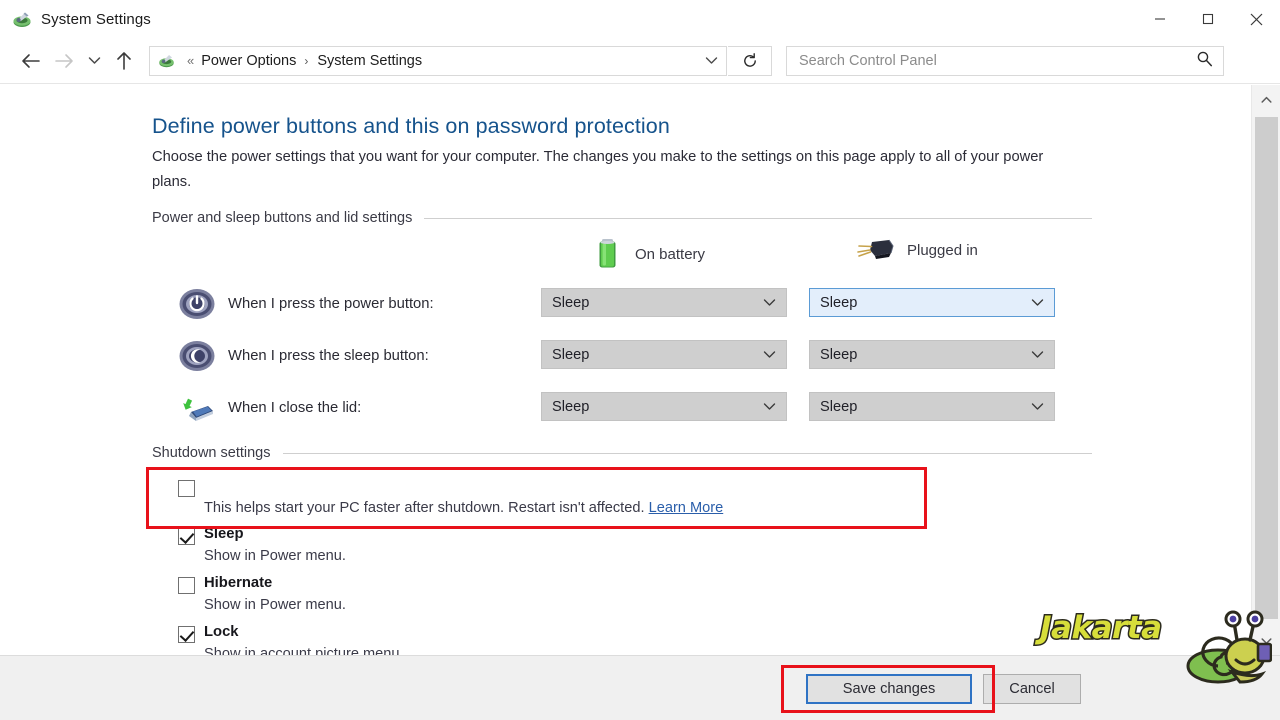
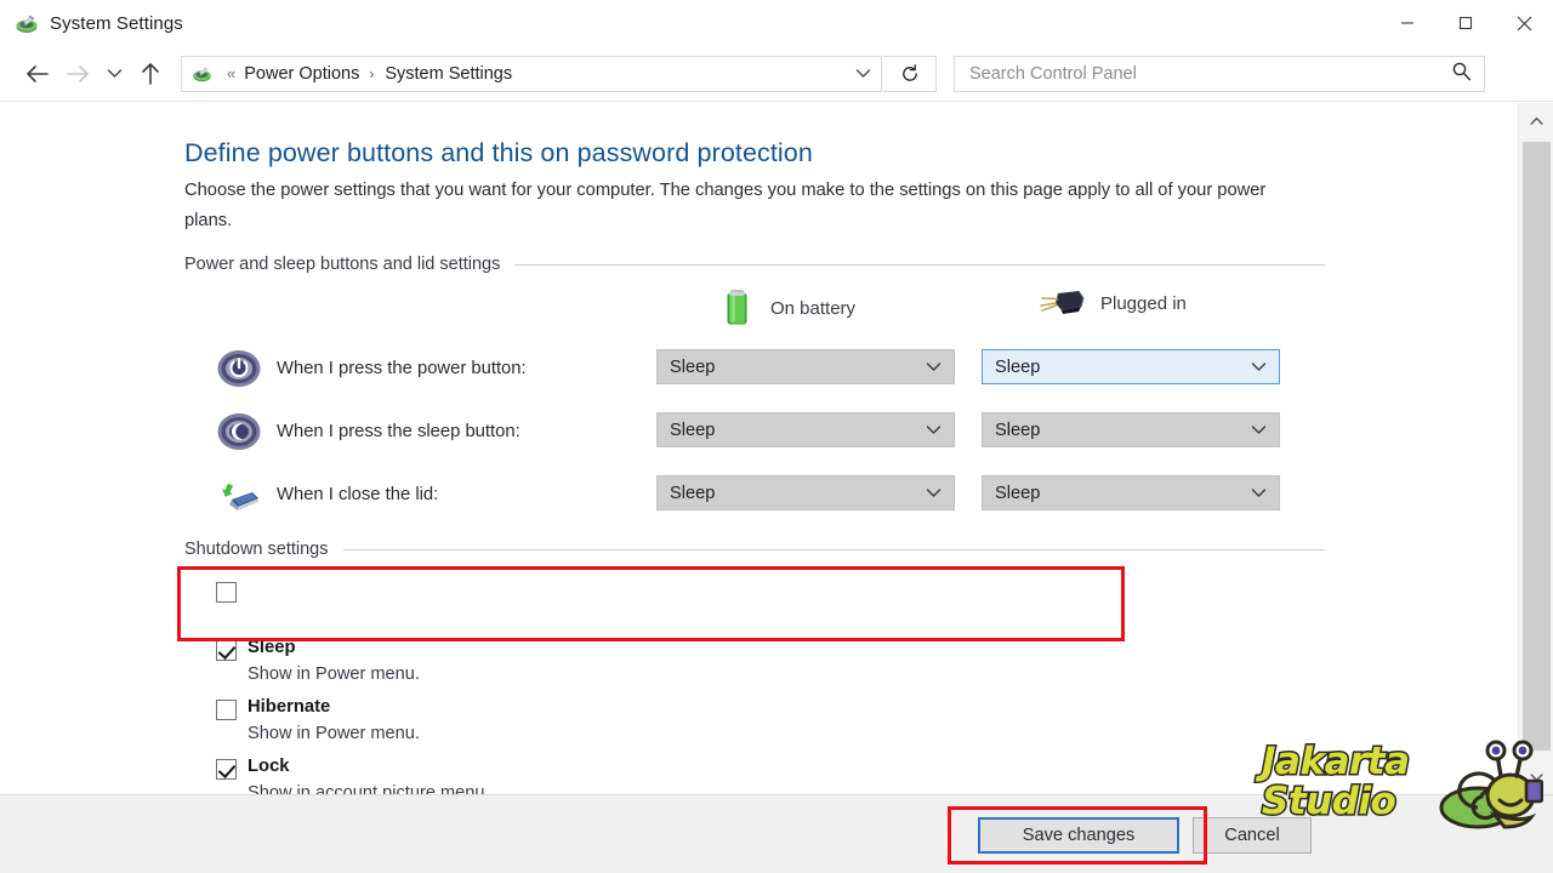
  System Settings
  «
  Power Options
  ›
  System Settings
  Search Control Panel
  Define power buttons and this on password protection
  Choose the power settings that you want for your computer. The changes you make to the settings on this page apply to all of your power plans.
  Power and sleep buttons and lid settings
  On battery
  Plugged in
  When I press the power button:
  Sleep
  Sleep
  When I press the sleep button:
  Sleep
  Sleep
  When I close the lid:
  Sleep
  Sleep
  Shutdown settings
- This helps start your PC faster after shutdown. Restart isn't affected. Learn More
  Sleep
  Show in Power menu.
  Hibernate
  Show in Power menu.
  Lock
  Show in account picture menu.
  Save changes
  Cancel
  Jakarta
+ Studio
